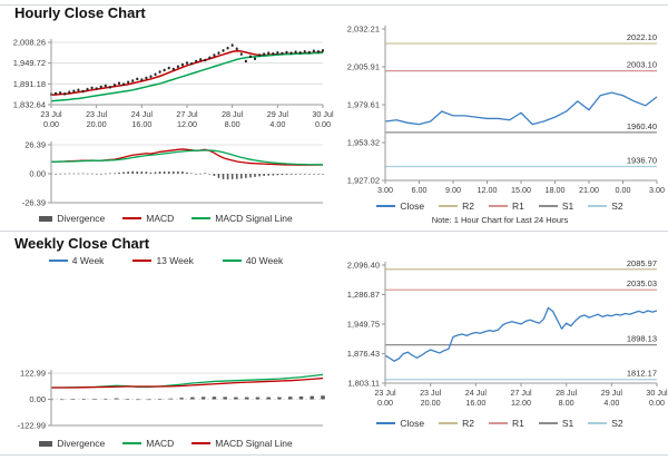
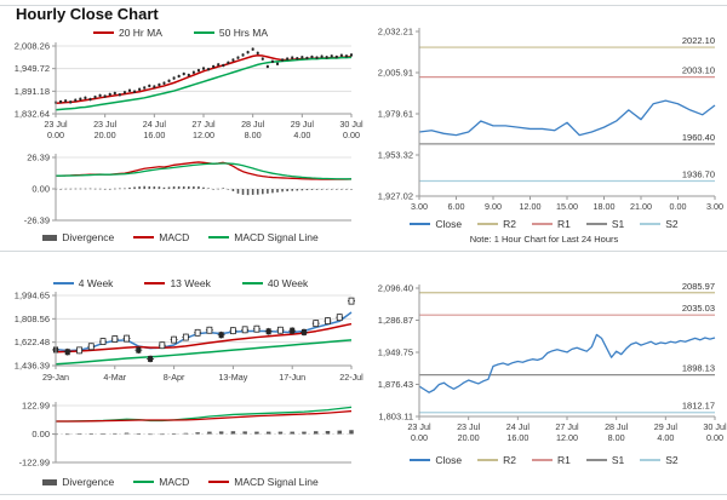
  Hourly Close Chart
+ 20 Hr MA
+ 50 Hrs MA
  2,008.26
  1,949.72
  1,891.18
  1,832.64
  23 Jul
  0.00
  23 Jul
  20.00
  24 Jul
  16.00
  27 Jul
  12.00
  28 Jul
  8.00
  29 Jul
  4.00
  30 Jul
  0.00
  26.39
  0.00
  -26.39
  Divergence
  MACD
  MACD Signal Line
  2022.10
  2003.10
  1960.40
  1936.70
  2,032.21
  2,005.91
  1,979.61
  1,953.32
  1,927.02
  3.00
  6.00
  9.00
  12.00
  15.00
  18.00
  21.00
  0.00
  3.00
  Close
  R2
  R1
  S1
  S2
  Note: 1 Hour Chart for Last 24 Hours
- Weekly Close Chart
  4 Week
  13 Week
  40 Week
+ 1,994.65
+ 1,808.56
+ 1,622.48
+ 1,436.39
+ 29-Jan
+ 4-Mar
+ 8-Apr
+ 13-May
+ 17-Jun
+ 22-Jul
  122.99
  0.00
  -122.99
  Divergence
  MACD
  MACD Signal Line
  2085.97
  2035.03
  1898.13
  1812.17
  2,096.40
  1,286.87
  1,949.75
  1,876.43
  1,803.11
  23 Jul
  0.00
  23 Jul
  20.00
  24 Jul
  16.00
  27 Jul
  12.00
  28 Jul
  8.00
  29 Jul
  4.00
  30 Jul
  0.00
  Close
  R2
  R1
  S1
  S2
